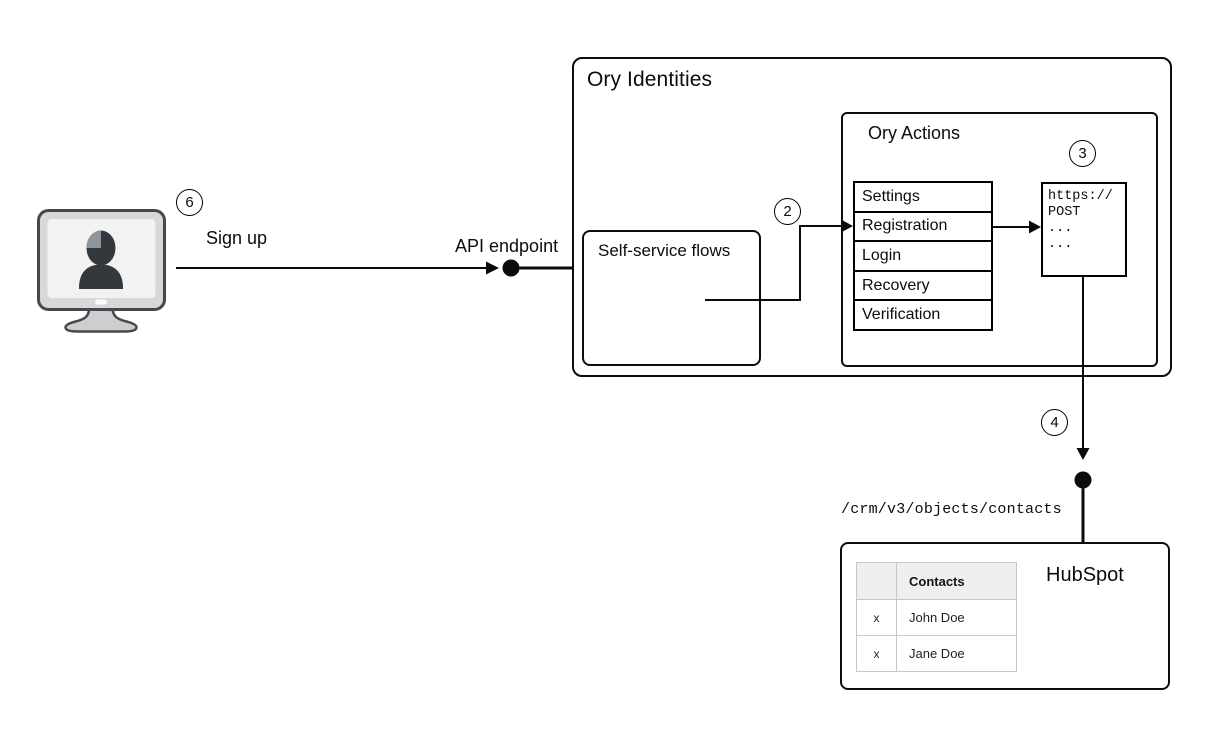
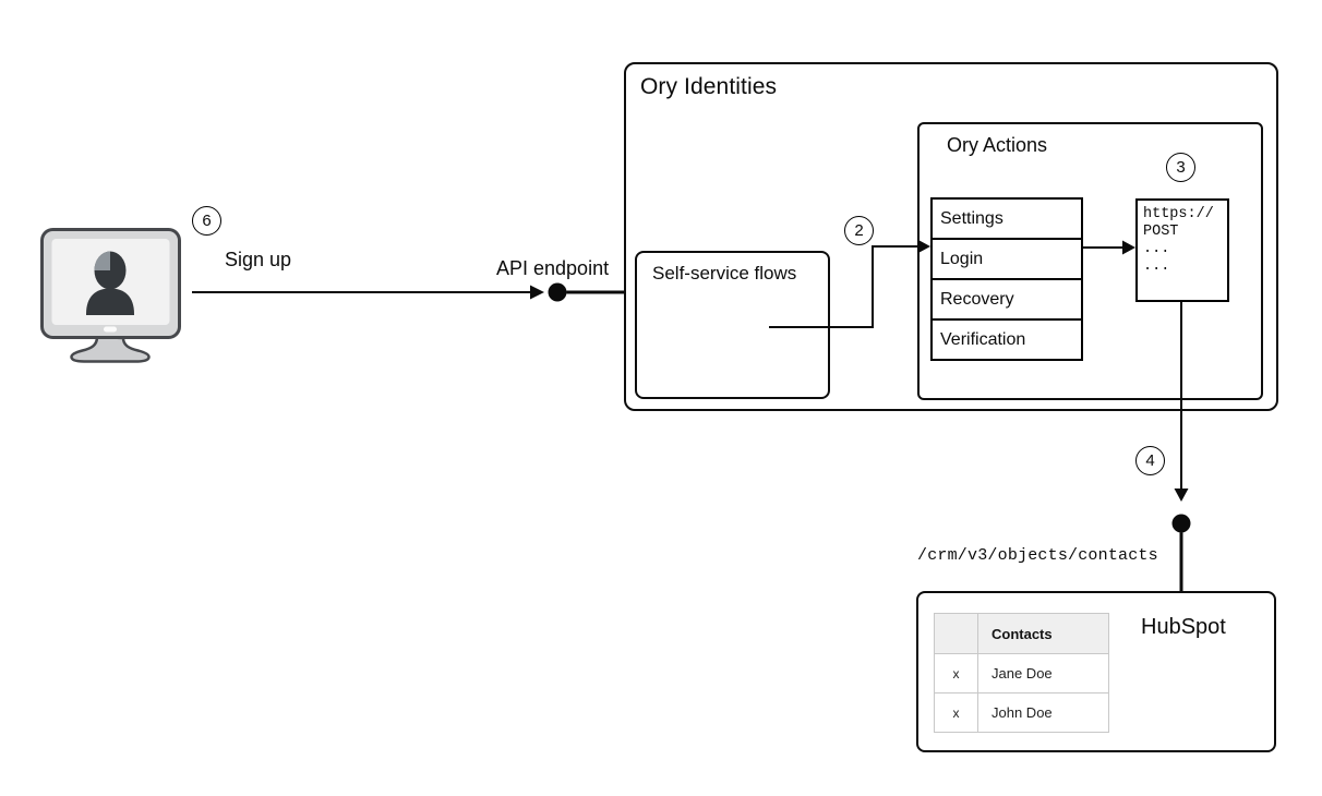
  Ory Identities
  Self-service flows
  Ory Actions
  Settings
- Registration
  Login
  Recovery
  Verification
  https://
  POST
  ...
  ...
  HubSpot
  /crm/v3/objects/contacts
  Contacts
  x
- John Doe
+ Jane Doe
  x
- Jane Doe
+ John Doe
  Sign up
  API endpoint
  6
  2
  3
  4
